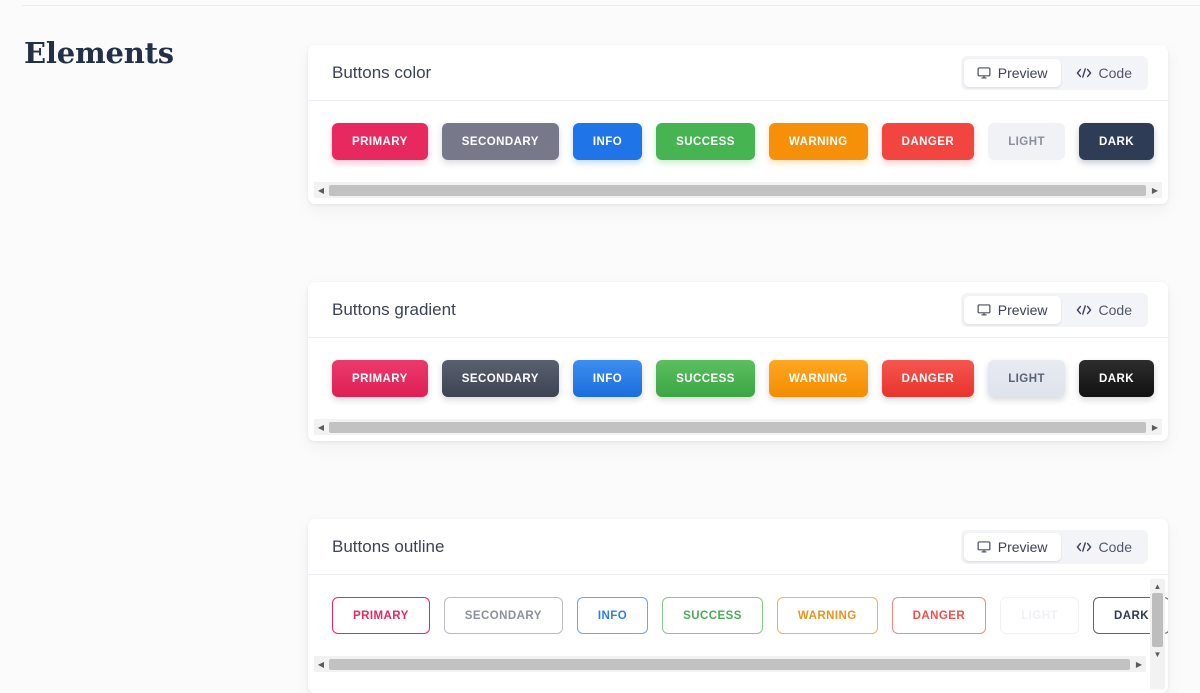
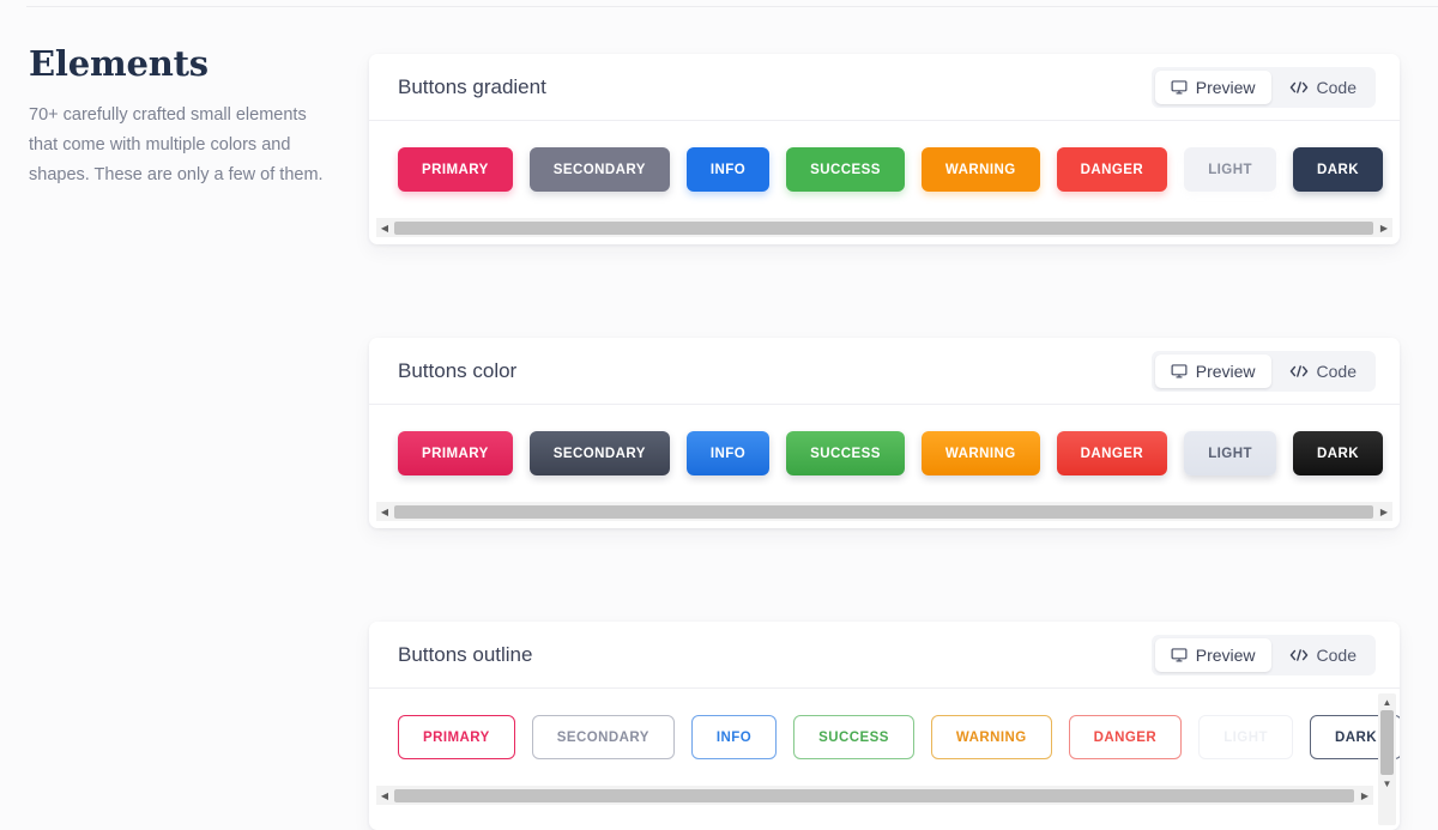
  Elements
+ 70+ carefully crafted small elements that come with multiple colors and shapes. These are only a few of them.
- Buttons color
+ Buttons gradient
  Preview
  Code
  PRIMARY
  SECONDARY
  INFO
  SUCCESS
  WARNING
  DANGER
  LIGHT
  DARK
  ◀
  ▶
- Buttons gradient
+ Buttons color
  Preview
  Code
  PRIMARY
  SECONDARY
  INFO
  SUCCESS
  WARNING
  DANGER
  LIGHT
  DARK
  ◀
  ▶
  Buttons outline
  Preview
  Code
  PRIMARY
  SECONDARY
  INFO
  SUCCESS
  WARNING
  DANGER
  DARK
  ◀
  ▶
  ▲
  ▼
